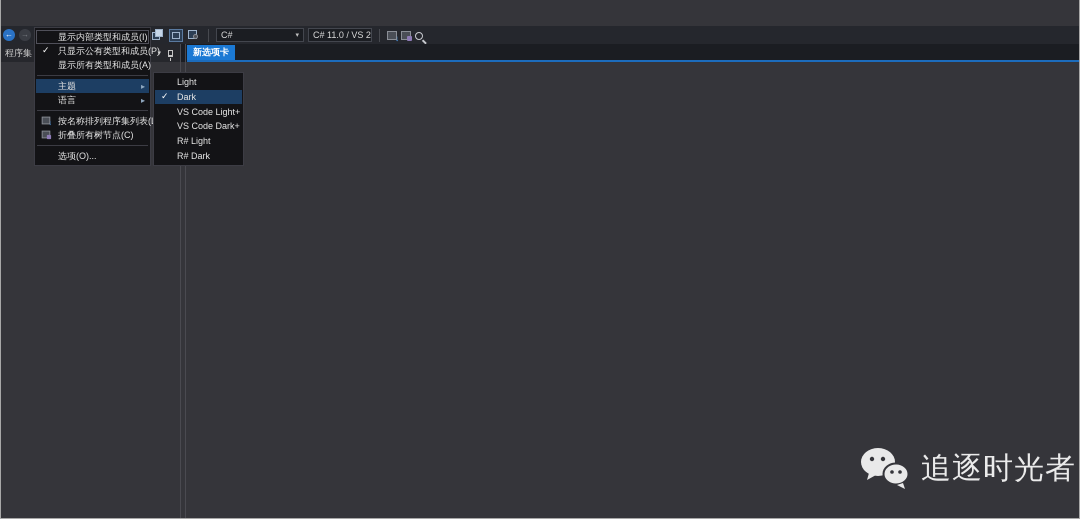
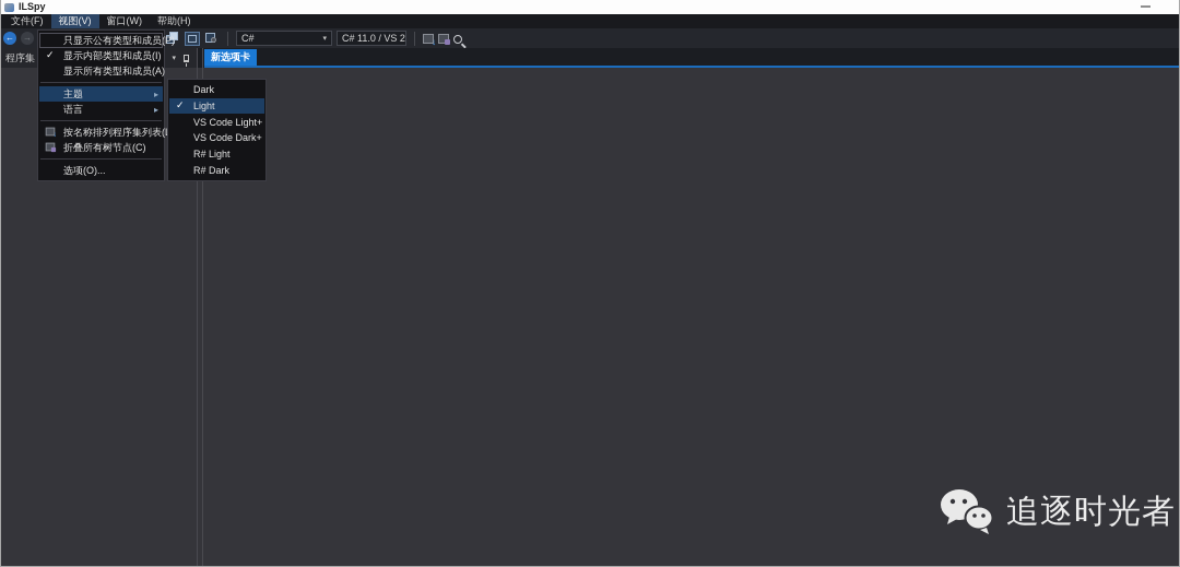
+ ILSpy
+ 文件(F)
+ 视图(V)
+ 窗口(W)
+ 帮助(H)
  ←
  →
  C#
  C# 11.0 / VS 2
  程序集
  新选项卡
- 显示内部类型和成员(I)
+ 只显示公有类型和成员(P)
  ✓
- 只显示公有类型和成员(P)
+ 显示内部类型和成员(I)
  显示所有类型和成员(A)
  主题
  ▸
  语言
  ▸
  按名称排列程序集列表(
  折叠所有树节点(C)
  选项(O)...
- Light
+ Dark
  ✓
- Dark
+ Light
  VS Code Light+
  VS Code Dark+
  R# Light
  R# Dark
  追逐时光者
